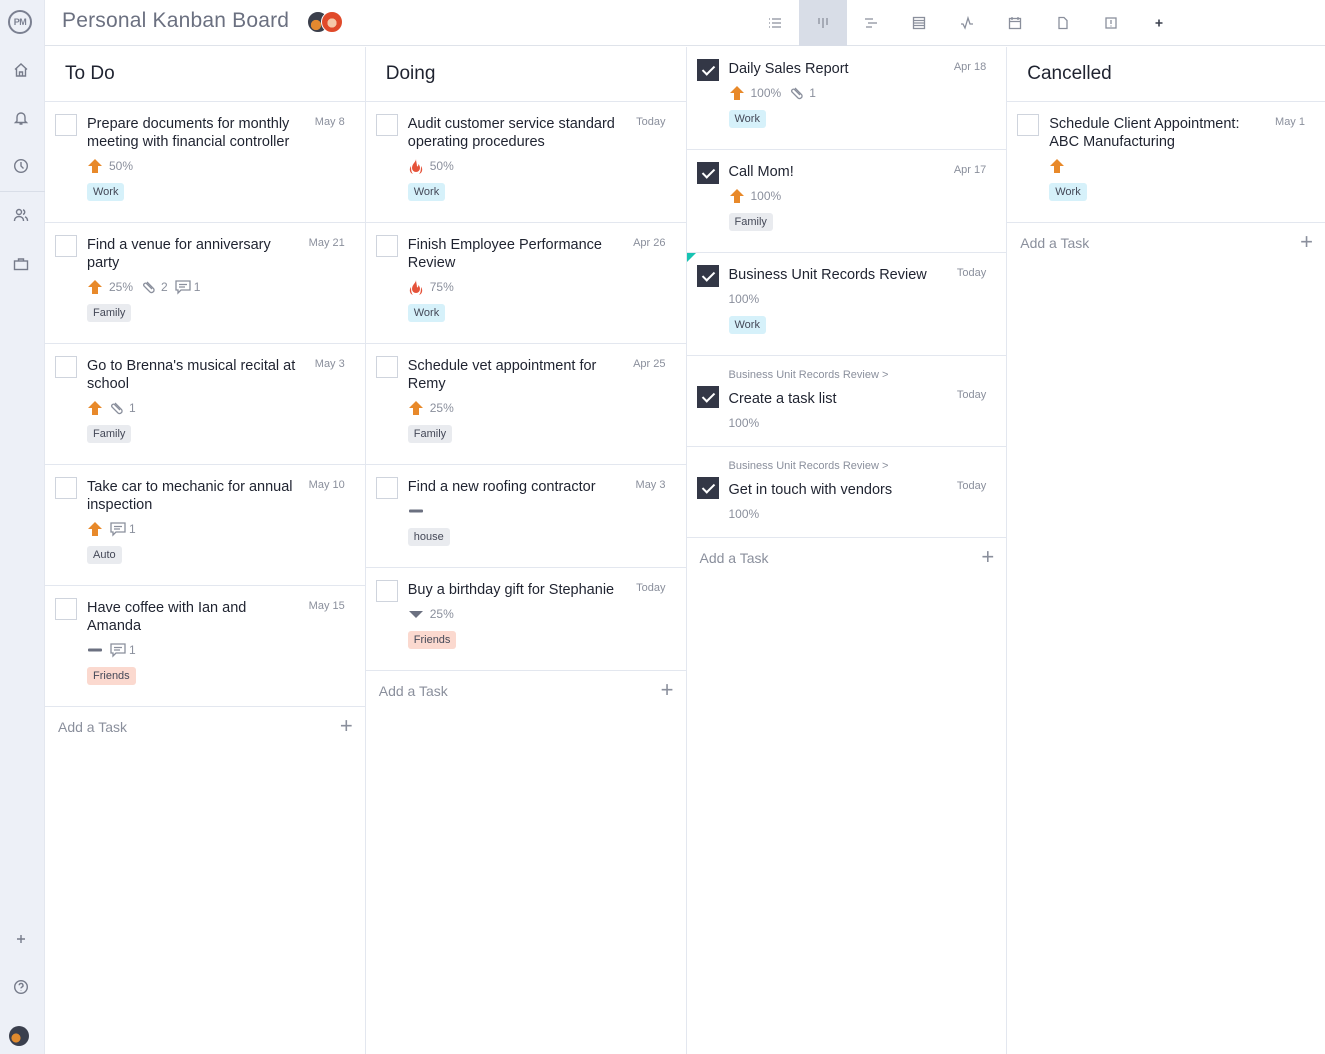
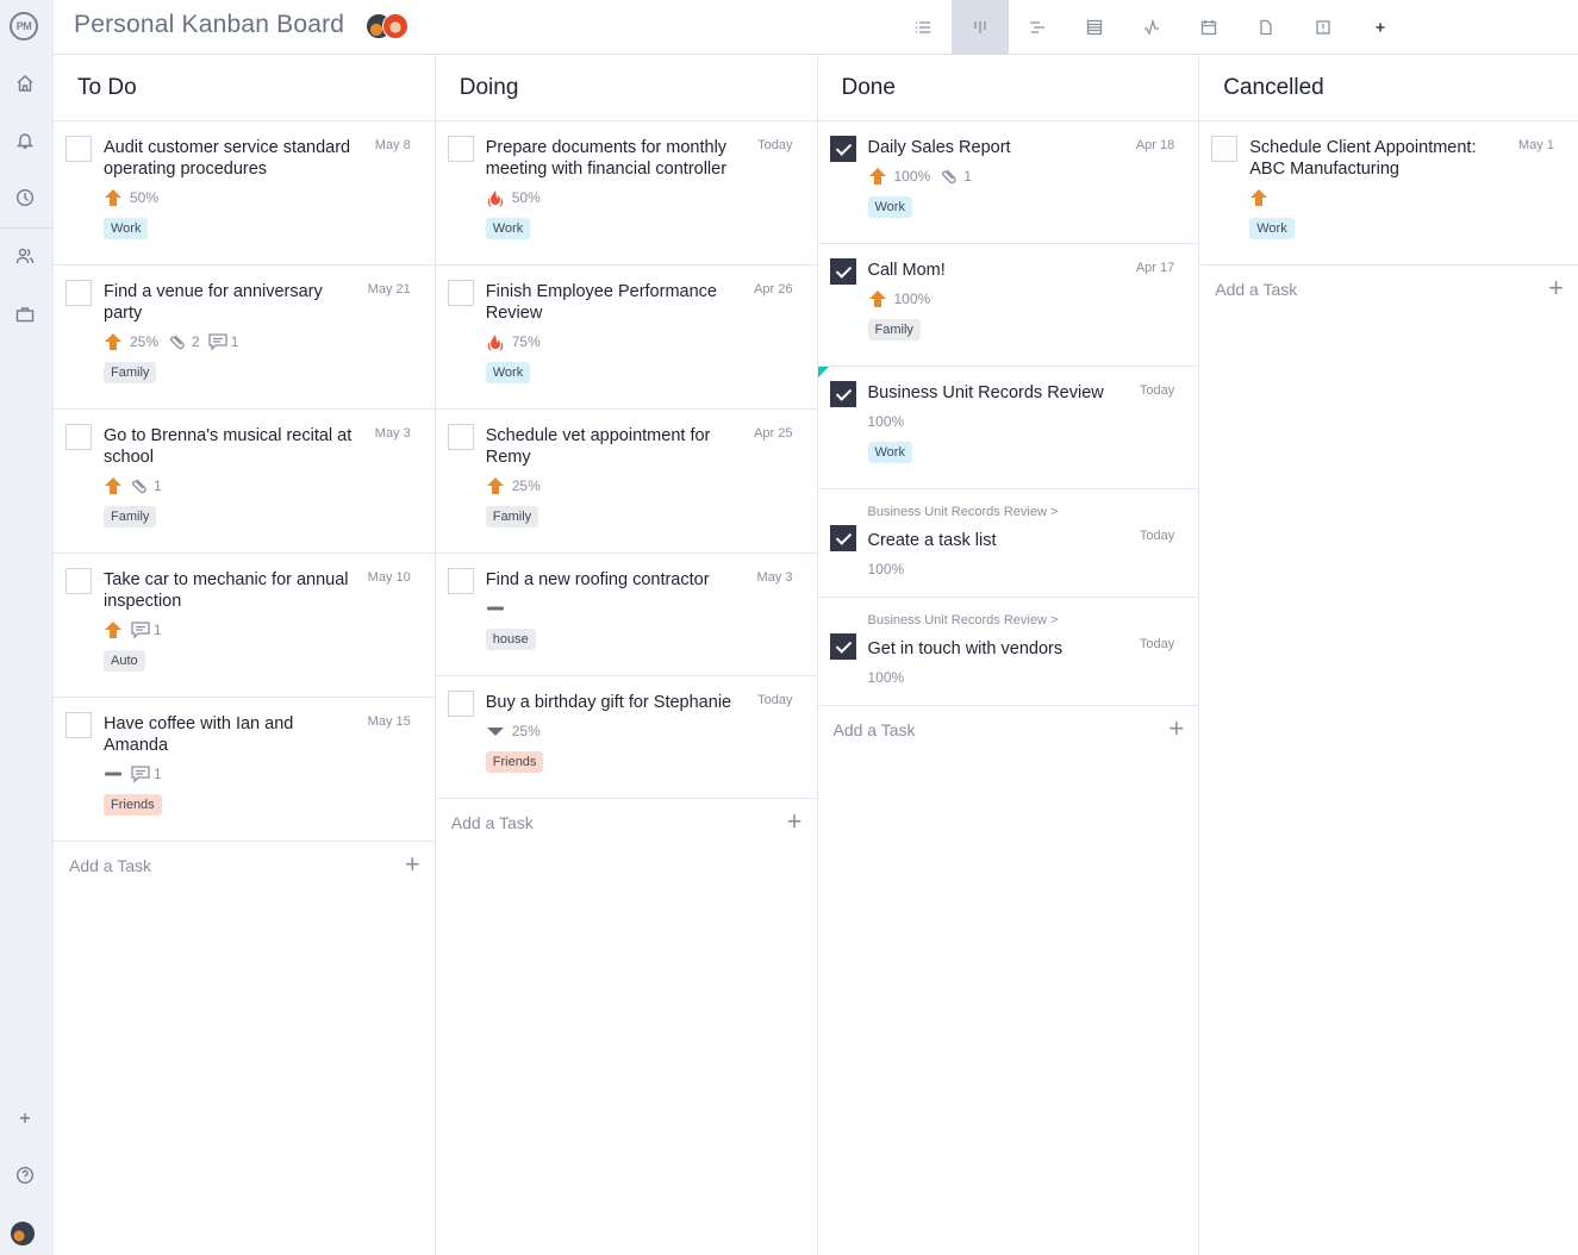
  PM
  Personal Kanban Board
  To Do
- Prepare documents for monthly meeting with financial controller
+ Audit customer service standard operating procedures
  May 8
  50%
  Work
  Find a venue for anniversary party
  May 21
  25%
  2
  1
  Family
  Go to Brenna's musical recital at school
  May 3
  1
  Family
  Take car to mechanic for annual inspection
  May 10
  1
  Auto
  Have coffee with Ian and Amanda
  May 15
  1
  Friends
  Add a Task
  +
  Doing
- Audit customer service standard operating procedures
+ Prepare documents for monthly meeting with financial controller
  Today
  50%
  Work
  Finish Employee Performance Review
  Apr 26
  75%
  Work
  Schedule vet appointment for Remy
  Apr 25
  25%
  Family
  Find a new roofing contractor
  May 3
  house
  Buy a birthday gift for Stephanie
  Today
  25%
  Friends
  Add a Task
  +
+ Done
  Daily Sales Report
  Apr 18
  100%
  1
  Work
  Call Mom!
  Apr 17
  100%
  Family
  Business Unit Records Review
  Today
  100%
  Work
  Business Unit Records Review >
  Create a task list
  Today
  100%
  Business Unit Records Review >
  Get in touch with vendors
  Today
  100%
  Add a Task
  +
  Cancelled
  Schedule Client Appointment: ABC Manufacturing
  May 1
  Work
  Add a Task
  +
